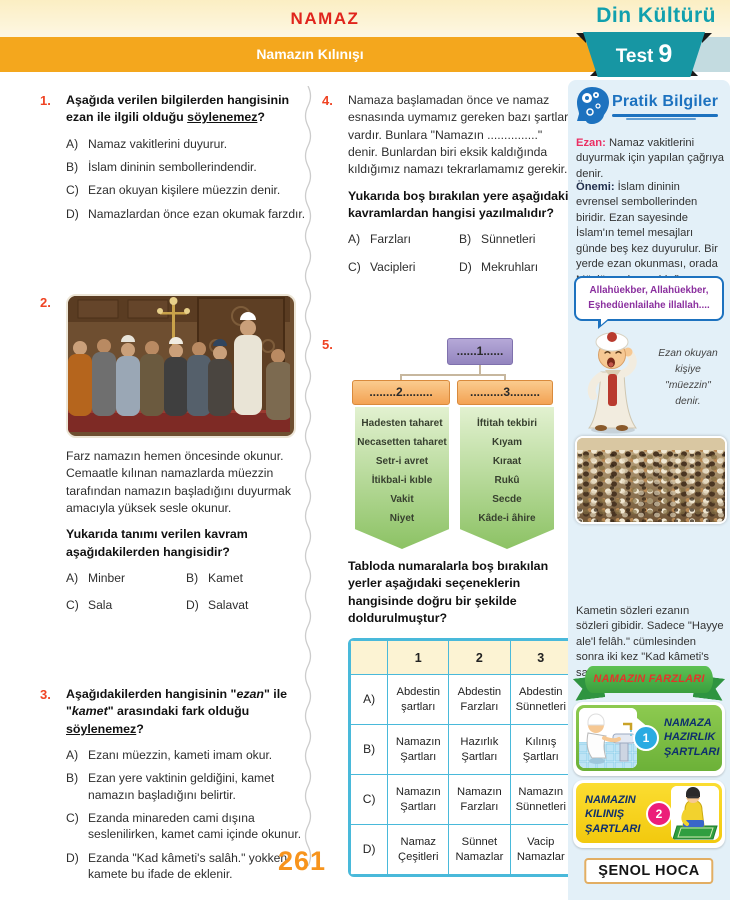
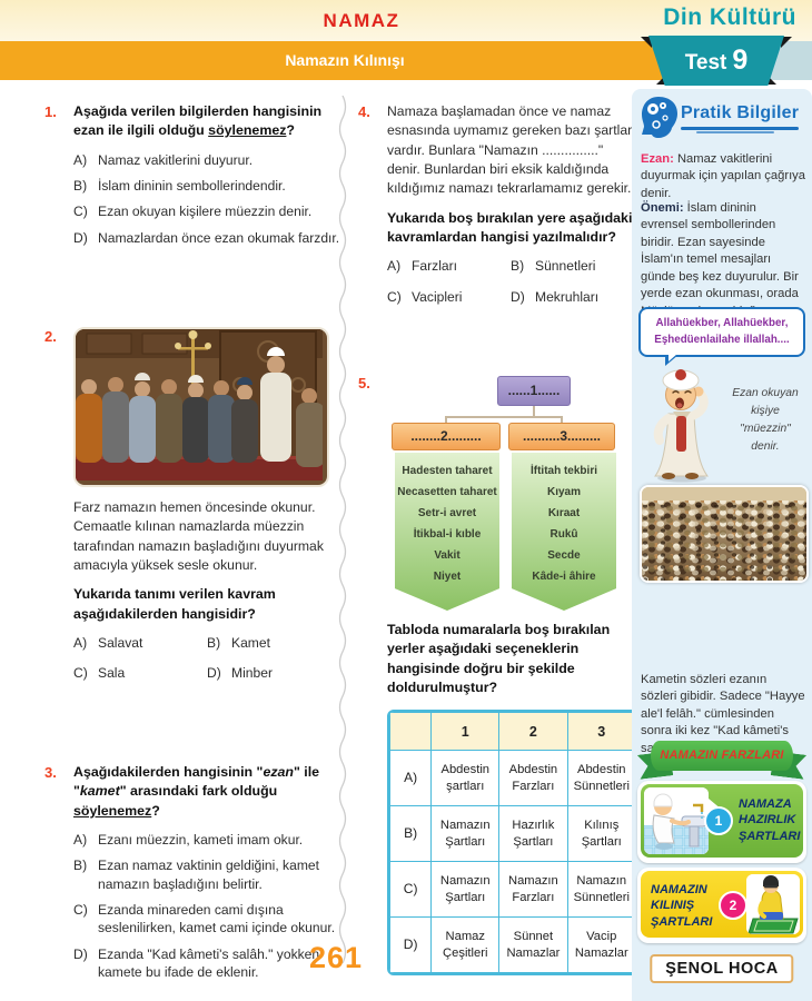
  NAMAZ
  Din Kültürü
  Namazın Kılınışı
  Test 9
  1.
  Aşağıda verilen bilgilerden hangisinin ezan ile ilgili olduğu söylenemez?
  A)
  Namaz vakitlerini duyurur.
  B)
  İslam dininin sembollerindendir.
  C)
  Ezan okuyan kişilere müezzin denir.
  D)
  Namazlardan önce ezan okumak farzdır.
  2.
  Farz namazın hemen öncesinde okunur. Cemaatle kılınan namazlarda müezzin tarafından namazın başladığını duyurmak amacıyla yüksek sesle okunur.
  Yukarıda tanımı verilen kavram aşağıdakilerden hangisidir?
  A)
- Minber
+ Salavat
  B)
  Kamet
  C)
  Sala
  D)
- Salavat
+ Minber
  3.
  Aşağıdakilerden hangisinin "ezan" ile "kamet" arasındaki fark olduğu söylenemez?
  A)
  Ezanı müezzin, kameti imam okur.
  B)
- Ezan yere vaktinin geldiğini, kamet namazın başladığını belirtir.
+ Ezan namaz vaktinin geldiğini, kamet namazın başladığını belirtir.
  C)
  Ezanda minareden cami dışına seslenilirken, kamet cami içinde okunur.
  D)
  Ezanda "Kad kâmeti's salâh." yokken kamete bu ifade de eklenir.
  4.
  Namaza başlamadan önce ve namaz esnasında uymamız gereken bazı şartlar vardır. Bunlara "Namazın ..............." denir. Bunlardan biri eksik kaldığında kıldığımız namazı tekrarlamamız gerekir.
  Yukarıda boş bırakılan yere aşağıdaki kavramlardan hangisi yazılmalıdır?
  A)
  Farzları
  B)
  Sünnetleri
  C)
  Vacipleri
  D)
  Mekruhları
  5.
  ......1......
  ........2.........
  ..........3.........
  Hadesten taharet
  Necasetten taharet
  Setr-i avret
  İtikbal-i kıble
  Vakit
  Niyet
  İftitah tekbiri
  Kıyam
  Kıraat
  Rukû
  Secde
  Kâde-i âhire
  Tabloda numaralarla boş bırakılan yerler aşağıdaki seçeneklerin hangisinde doğru bir şekilde doldurulmuştur?
  	1	2	3
  A)	Abdestin şartları	Abdestin Farzları	Abdestin Sünnetleri
  B)	Namazın Şartları	Hazırlık Şartları	Kılınış Şartları
  C)	Namazın Şartları	Namazın Farzları	Namazın Sünnetleri
  D)	Namaz Çeşitleri	Sünnet Namazlar	Vacip Namazlar
  Pratik Bilgiler
  Ezan: Namaz vakitlerini duyurmak için yapılan çağrıya denir.
  Önemi: İslam dininin evrensel sembollerinden biridir. Ezan sayesinde İslam'ın temel mesajları günde beş kez duyurulur. Bir yerde ezan okunması, orada
  Allahüekber, Allahüekber, Eşhedüenlailahe illallah....
  Ezan okuyan kişiye
  "müezzin"
  denir.
  Kametin sözleri ezanın sözleri gibidir. Sadece "Hayye ale'l felâh." cümlesinden sonra iki kez "Kad kâmeti's sa
  NAMAZIN FARZLARI
  1
  NAMAZA HAZIRLIK ŞARTLARI
  NAMAZIN KILINIŞ ŞARTLARI
  2
  ŞENOL HOCA
  261
